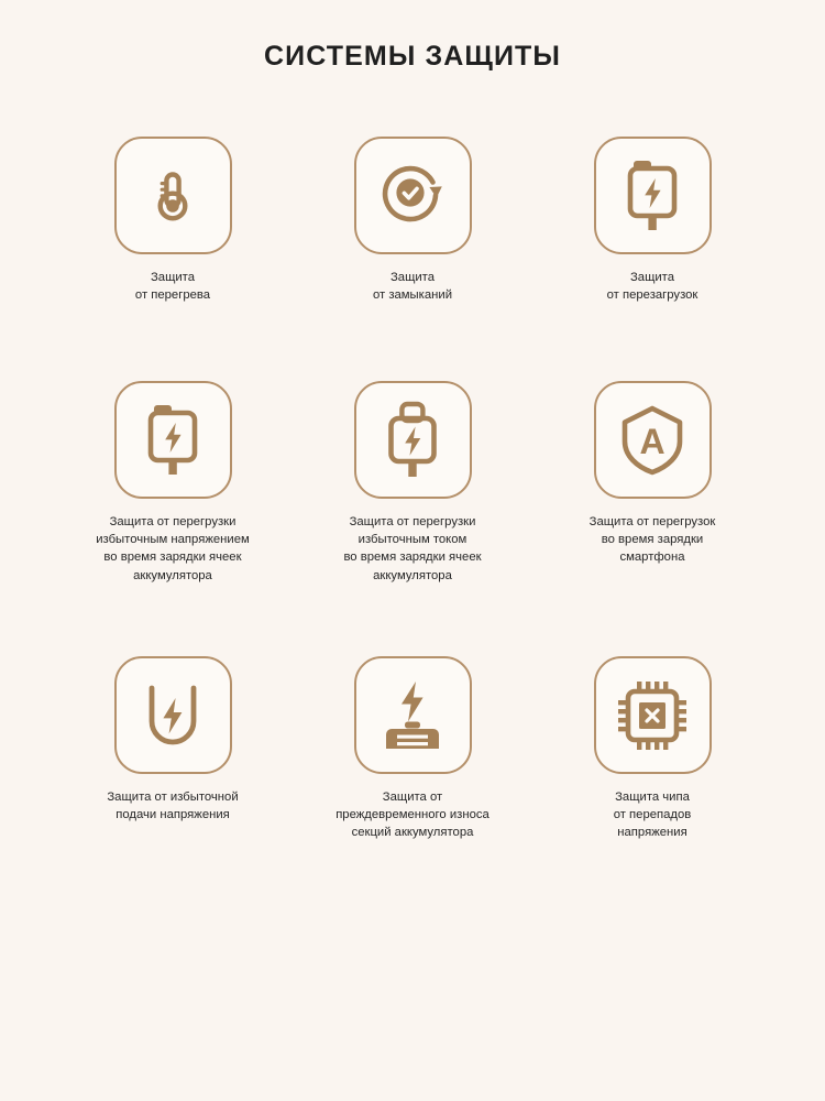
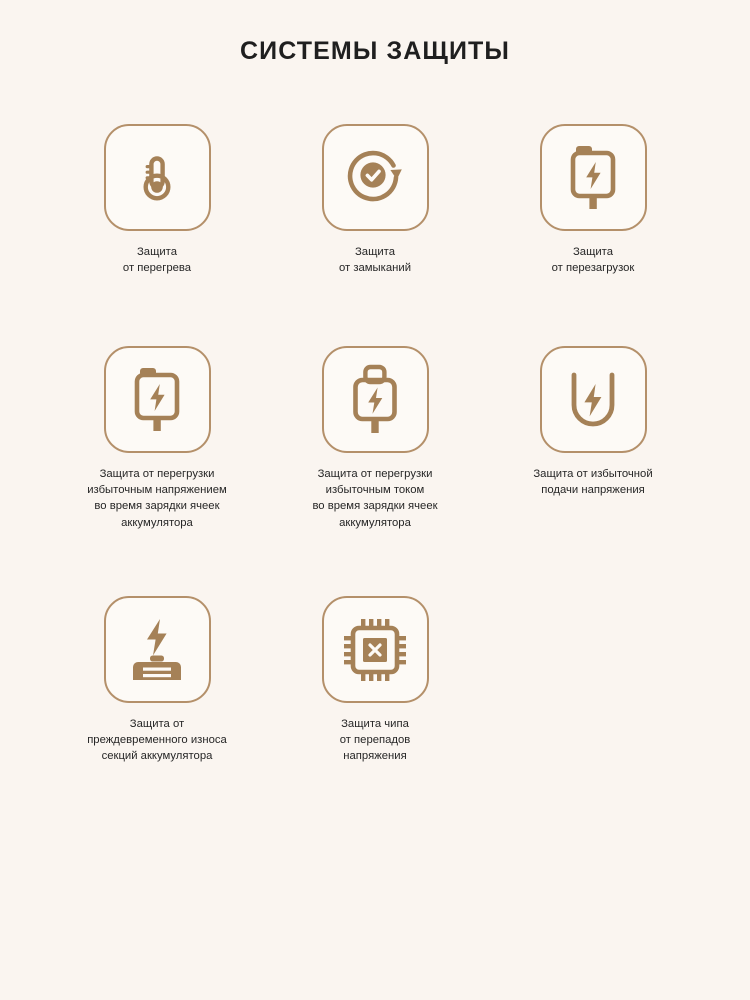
  СИСТЕМЫ ЗАЩИТЫ
  Защита
  от перегрева
  Защита
  от замыканий
  Защита
  от перезагрузок
  Защита от перегрузки
  избыточным напряжением
  во время зарядки ячеек
  аккумулятора
  Защита от перегрузки
  избыточным током
  во время зарядки ячеек
  аккумулятора
- A
- Защита от перегрузок
- во время зарядки
- смартфона
  Защита от избыточной
  подачи напряжения
  Защита от
  преждевременного износа
  секций аккумулятора
  Защита чипа
  от перепадов
  напряжения
